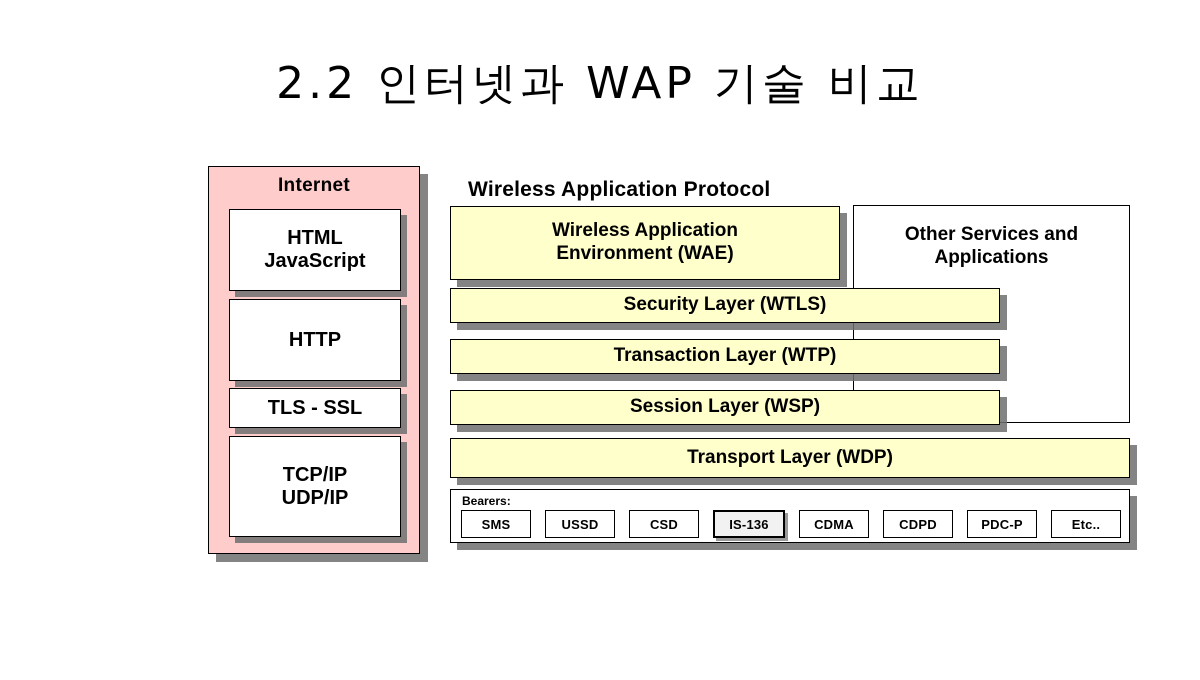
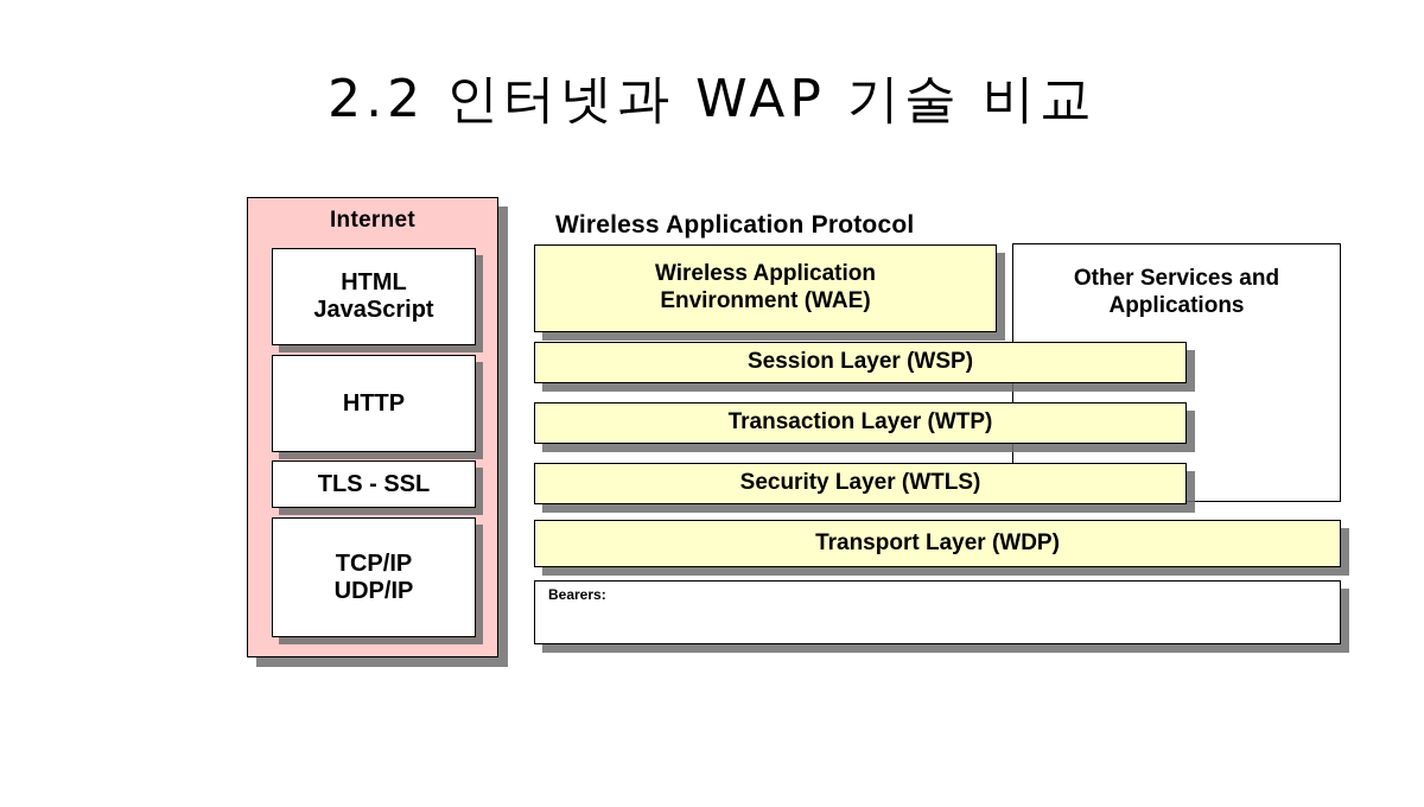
  2.2 인터넷과 WAP 기술 비교
  Internet
  HTML
  JavaScript
  HTTP
  TLS - SSL
  TCP/IP
  UDP/IP
  Wireless Application Protocol
  Other Services and Applications
  Wireless Application
  Environment (WAE)
- Security Layer (WTLS)
+ Session Layer (WSP)
  Transaction Layer (WTP)
- Session Layer (WSP)
+ Security Layer (WTLS)
  Transport Layer (WDP)
  Bearers:
- SMS
- USSD
- CSD
- IS-136
- CDMA
- CDPD
- PDC-P
- Etc..
